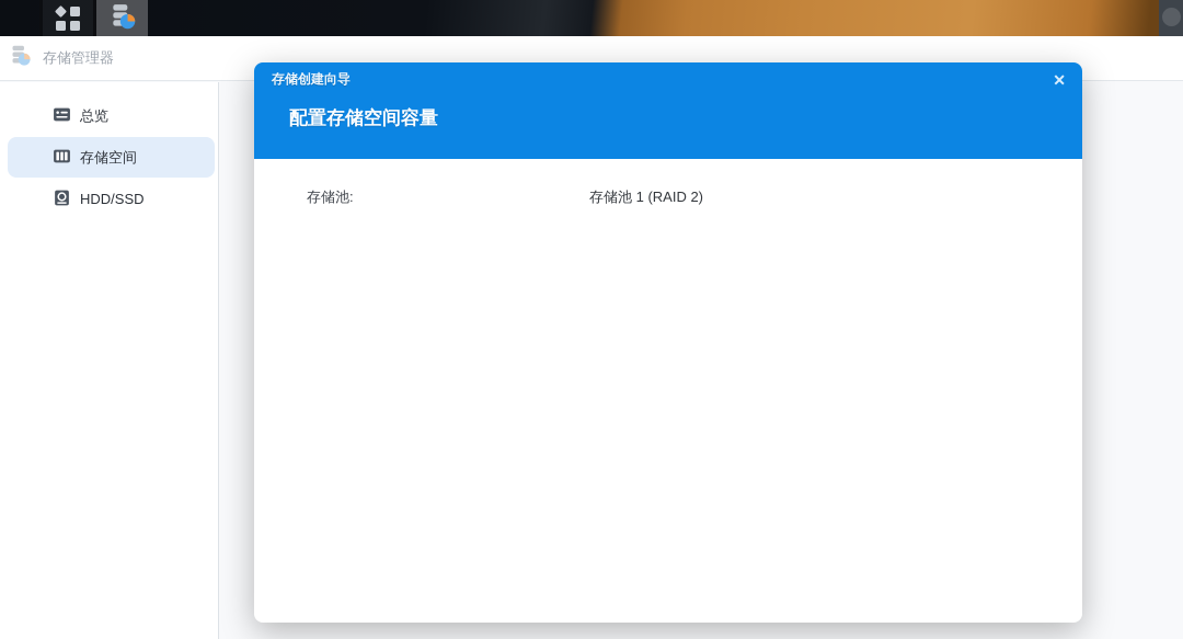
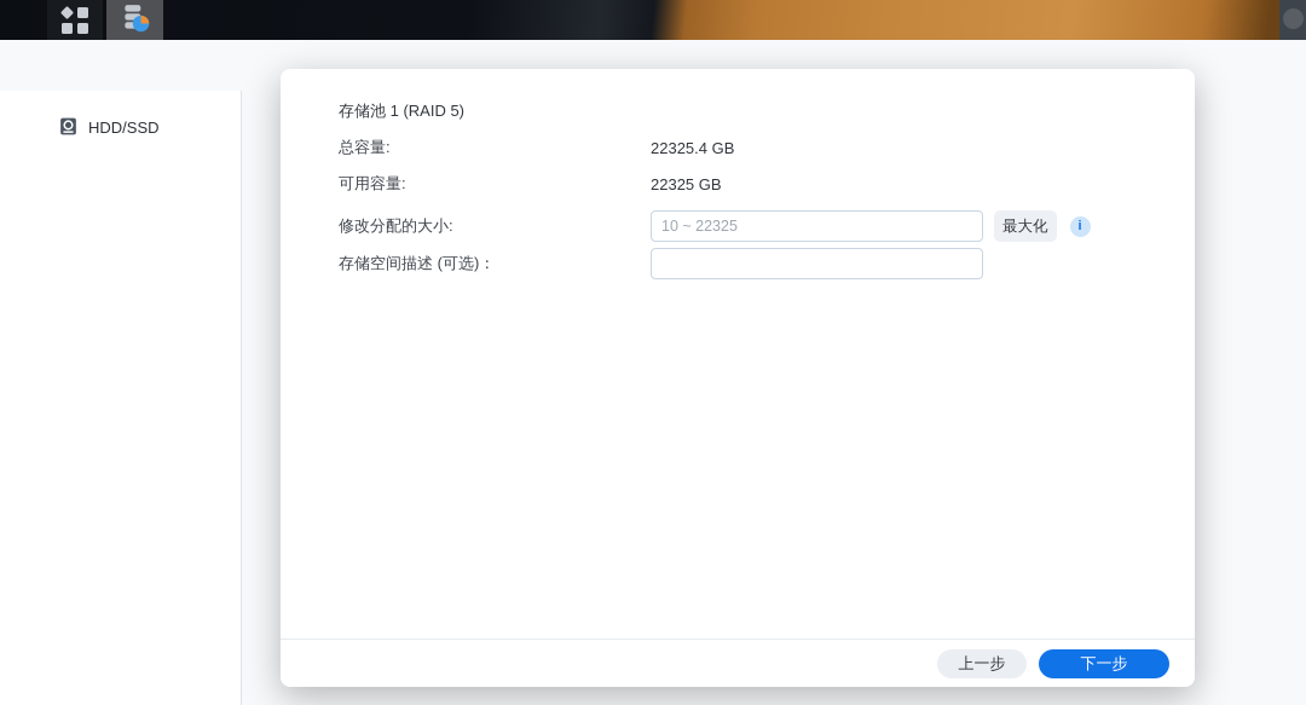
- 存储管理器
- 总览
- 存储空间
  HDD/SSD
- 存储创建向导
- ✕
- 配置存储空间容量
- 存储池:
- 存储池 1 (RAID 2)
+ 存储池 1 (RAID 5)
+ 总容量:
+ 22325.4 GB
+ 可用容量:
+ 22325 GB
+ 修改分配的大小:
+ 10 ~ 22325
+ 最大化
+ i
+ 存储空间描述 (可选)：
+ 上一步
+ 下一步
